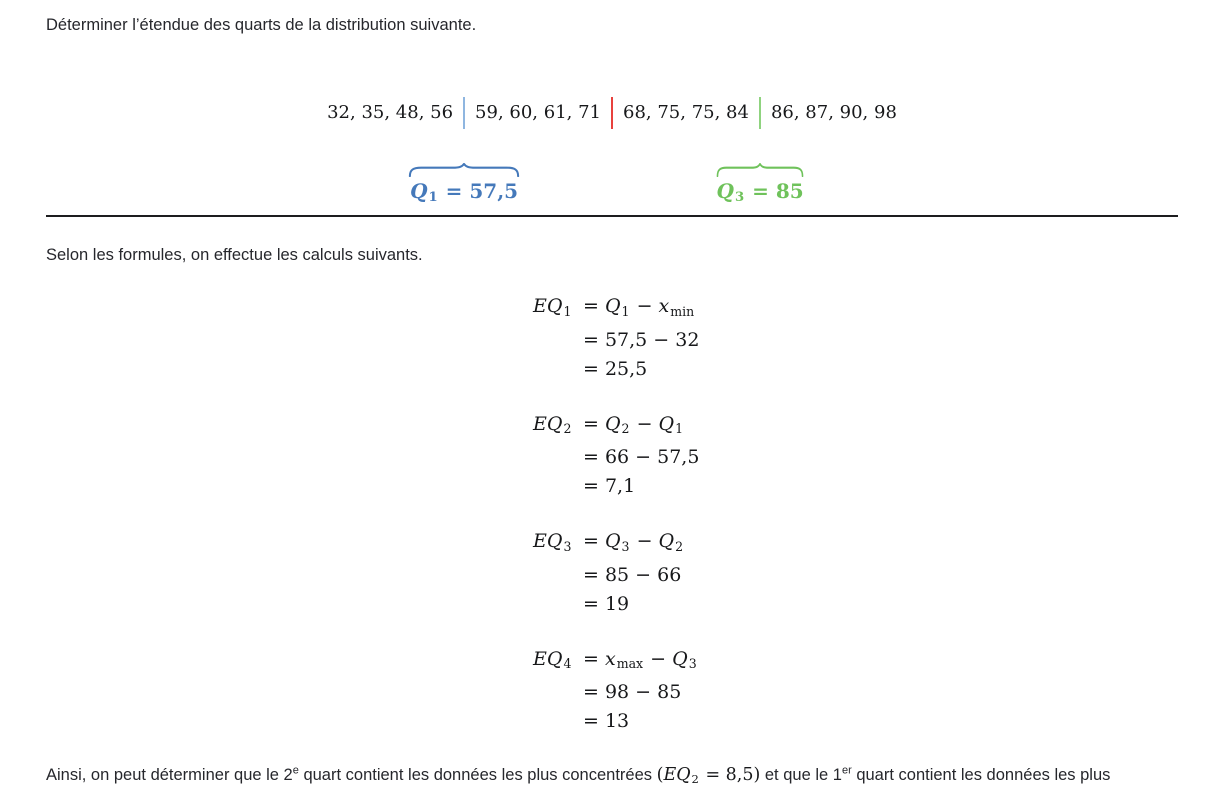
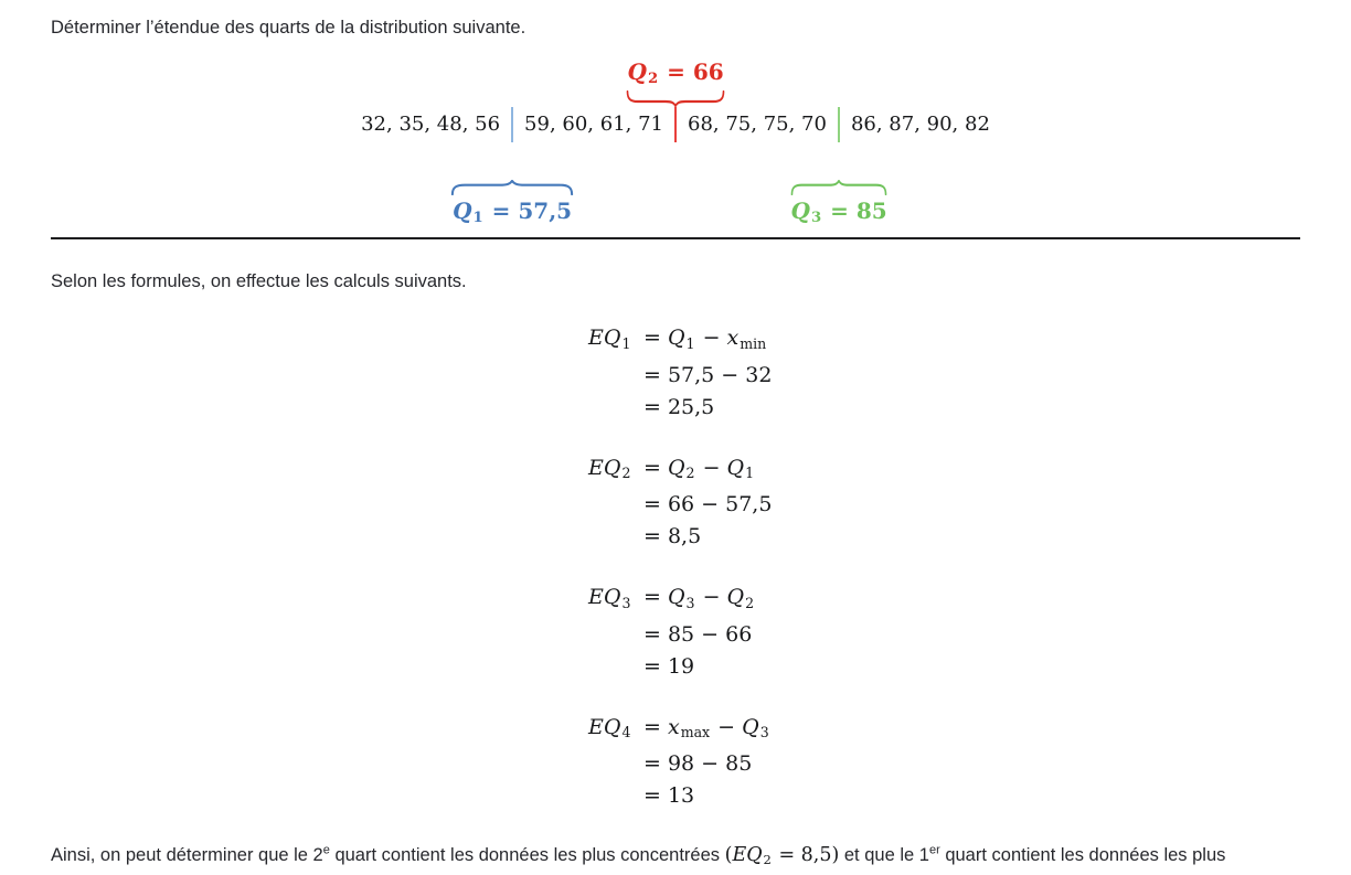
  Déterminer l’étendue des quarts de la distribution suivante.
+ Q2 = 66
  32, 35, 48, 56
  59, 60, 61, 71
- 68, 75, 75, 84
+ 68, 75, 75, 70
- 86, 87, 90, 98
+ 86, 87, 90, 82
  Q1 = 57,5
  Q3 = 85
  Selon les formules, on effectue les calculs suivants.
  EQ1 = Q1 − xmin
  = 57,5 − 32
  = 25,5
  EQ2 = Q2 − Q1
  = 66 − 57,5
- = 7,1
+ = 8,5
  EQ3 = Q3 − Q2
  = 85 − 66
  = 19
  EQ4 = xmax − Q3
  = 98 − 85
  = 13
  Ainsi, on peut déterminer que le 2e quart contient les données les plus concentrées (EQ2 = 8,5) et que le 1er quart contient les données les plus
